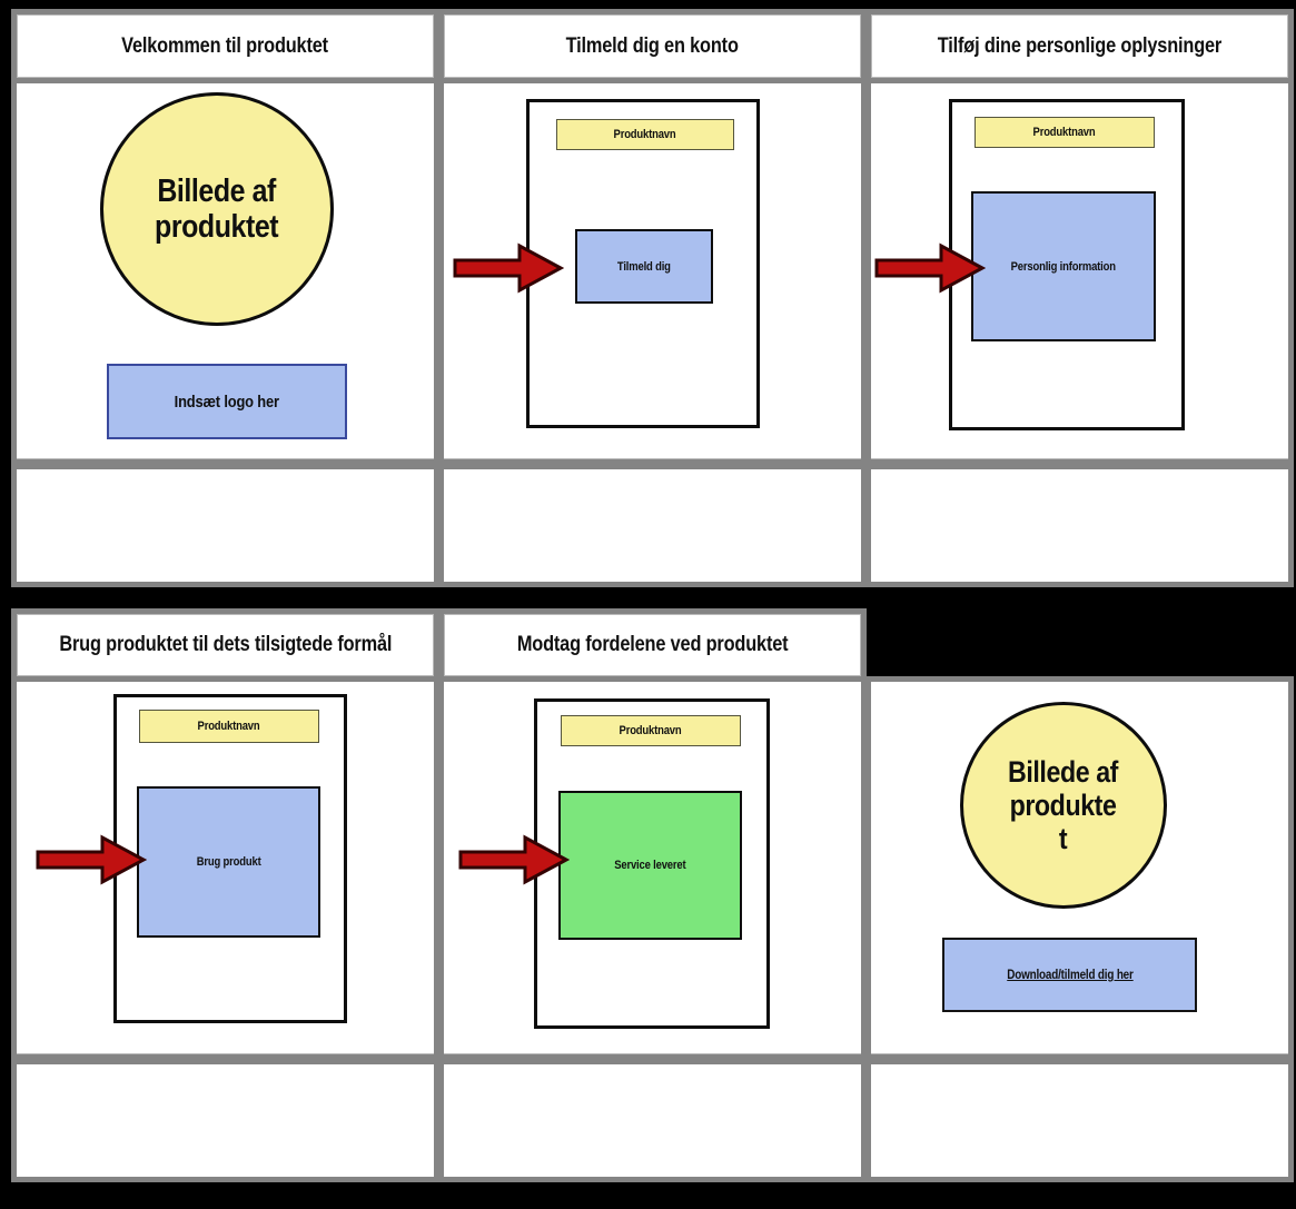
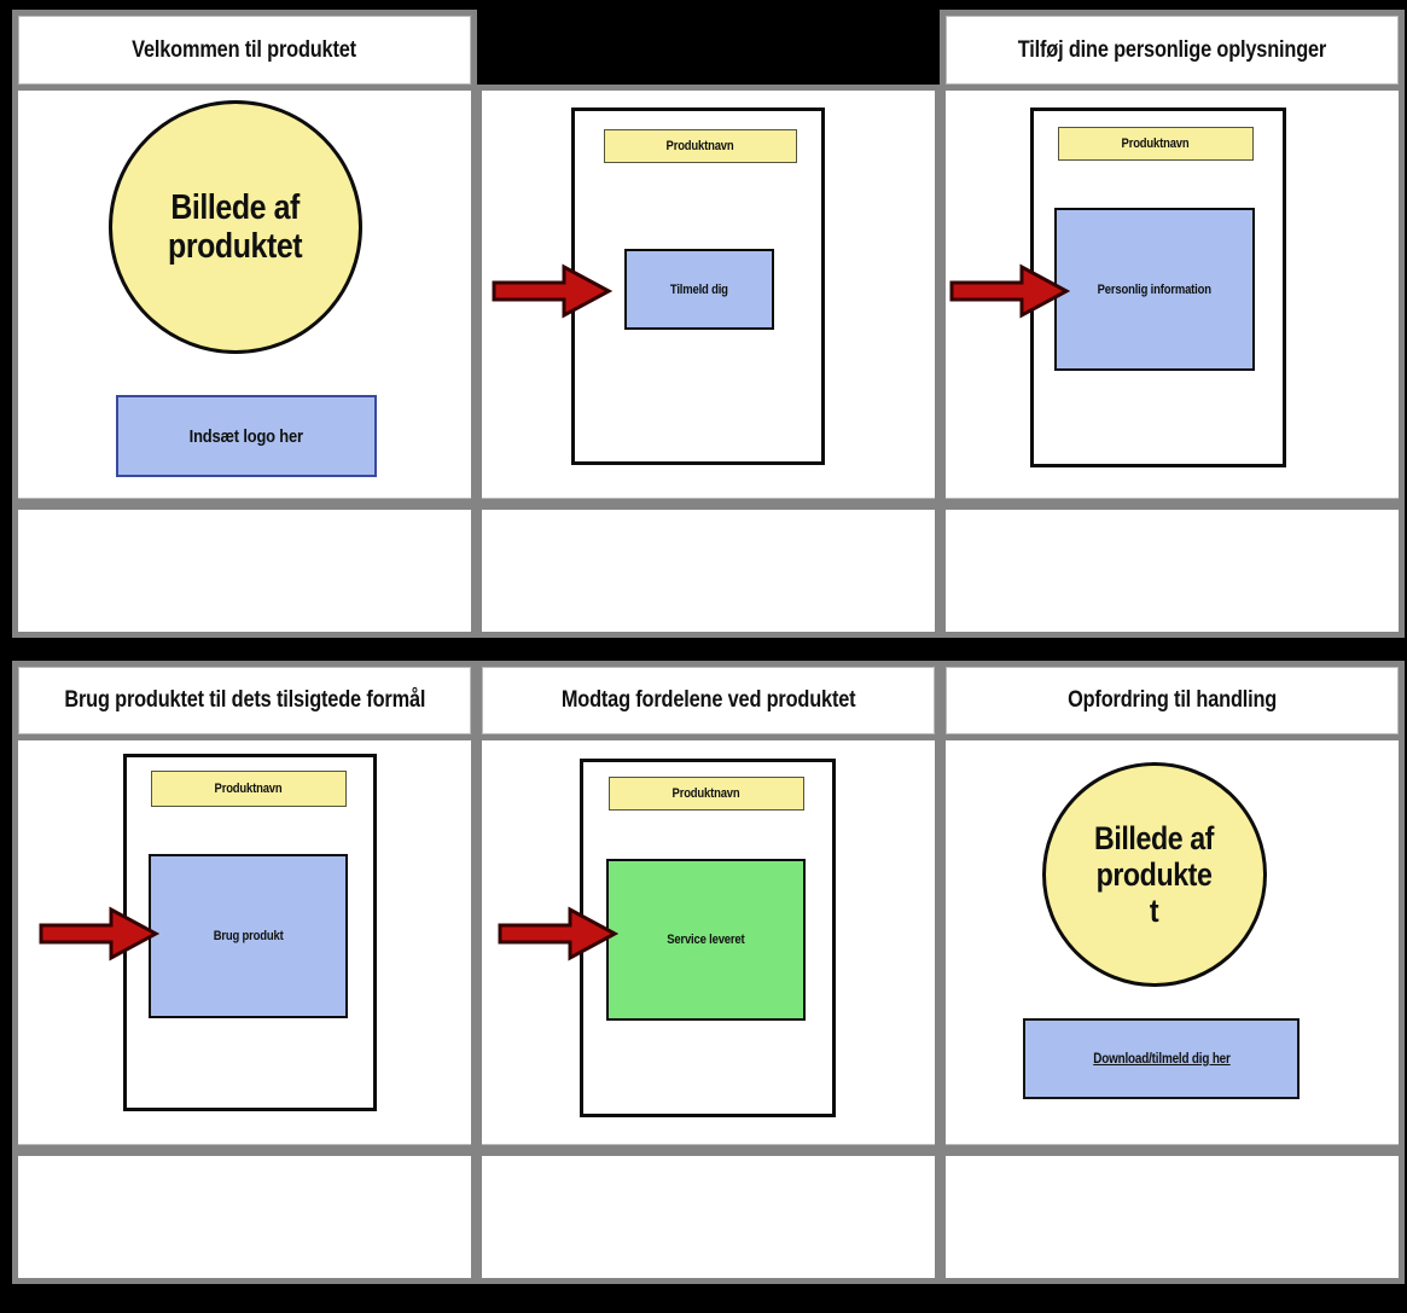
  Velkommen til produktet
- Tilmeld dig en konto
  Tilføj dine personlige oplysninger
  Billede af
  produktet
  Indsæt logo her
  Produktnavn
  Tilmeld dig
  Produktnavn
  Personlig information
  Brug produktet til dets tilsigtede formål
  Modtag fordelene ved produktet
+ Opfordring til handling
  Produktnavn
  Brug produkt
  Produktnavn
  Service leveret
  Billede af
  produkte
  t
  Download/tilmeld dig her
